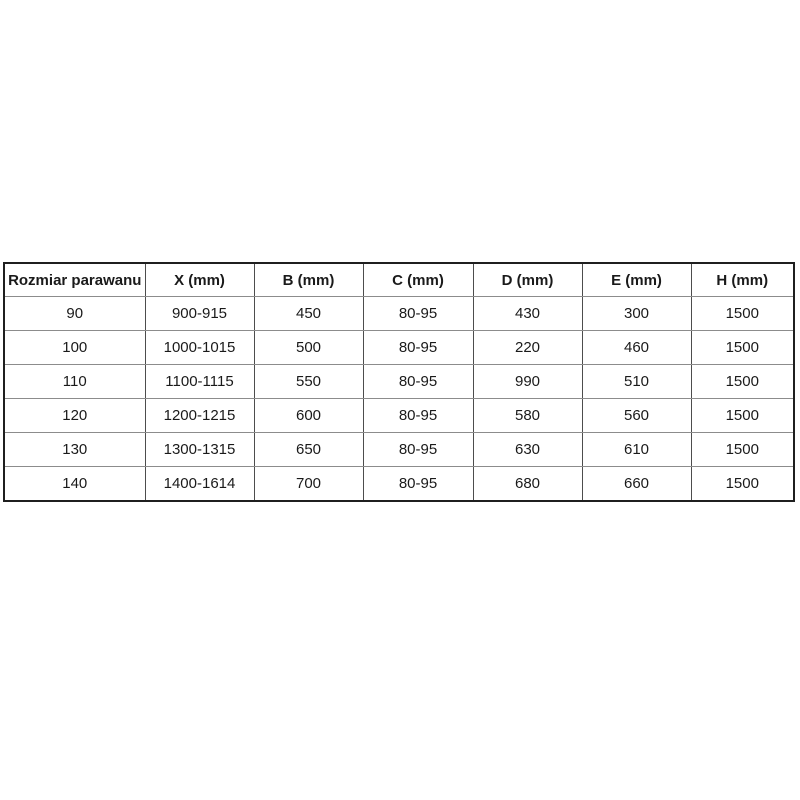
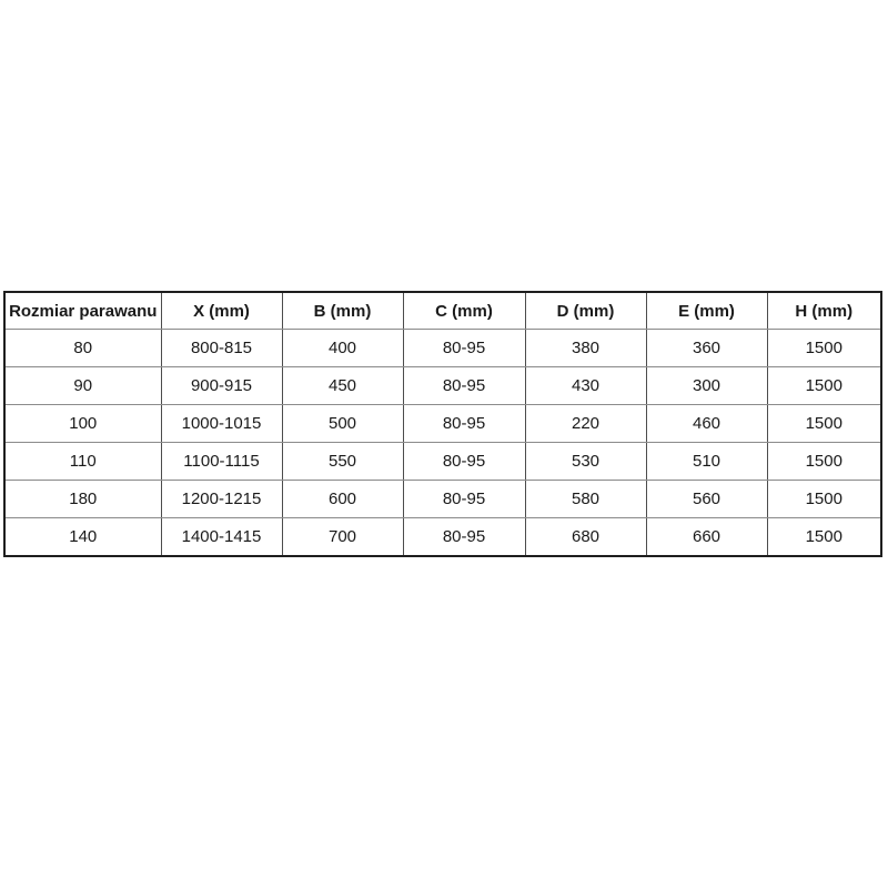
  Rozmiar parawanu	X (mm)	B (mm)	C (mm)	D (mm)	E (mm)	H (mm)
+ 80	800-815	400	80-95	380	360	1500
  90	900-915	450	80-95	430	300	1500
  100	1000-1015	500	80-95	220	460	1500
- 110	1100-1115	550	80-95	990	510	1500
+ 110	1100-1115	550	80-95	530	510	1500
- 120	1200-1215	600	80-95	580	560	1500
+ 180	1200-1215	600	80-95	580	560	1500
- 130	1300-1315	650	80-95	630	610	1500
- 140	1400-1614	700	80-95	680	660	1500
+ 140	1400-1415	700	80-95	680	660	1500
